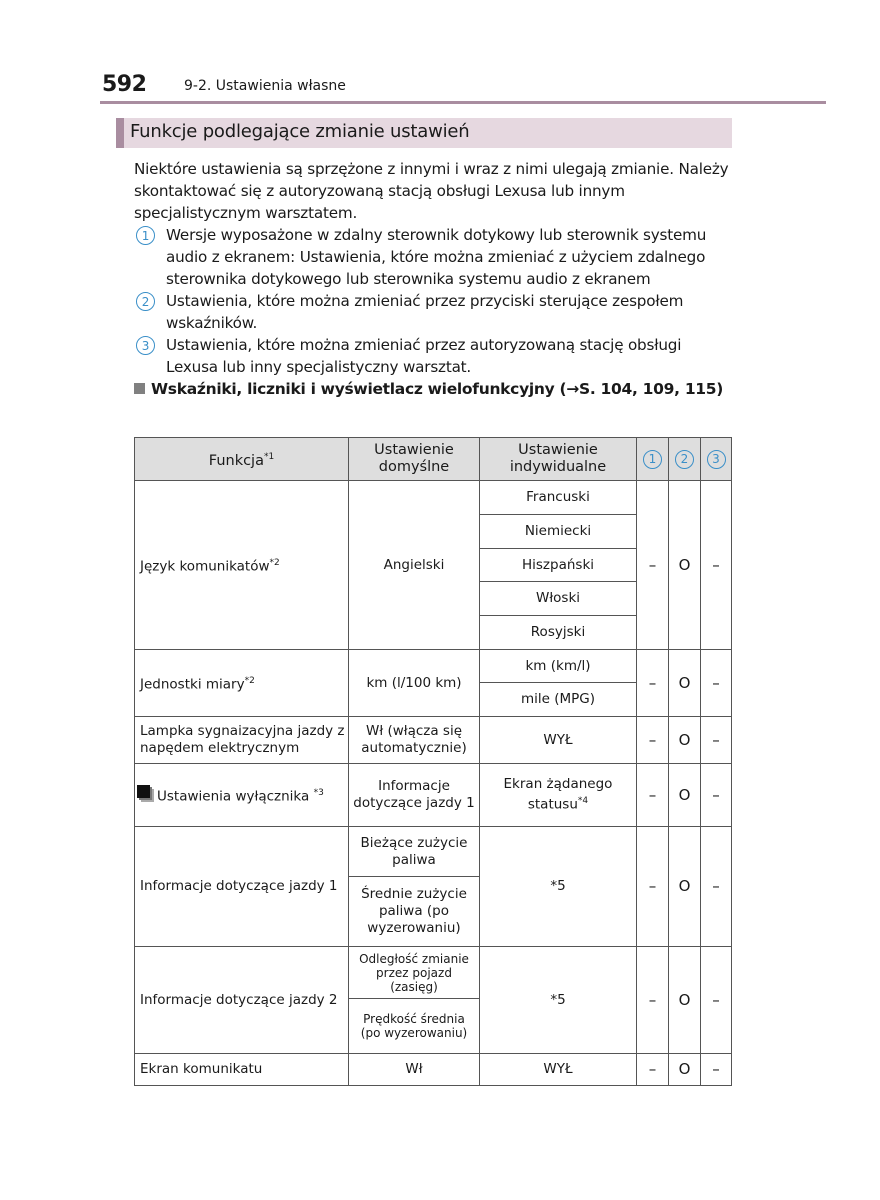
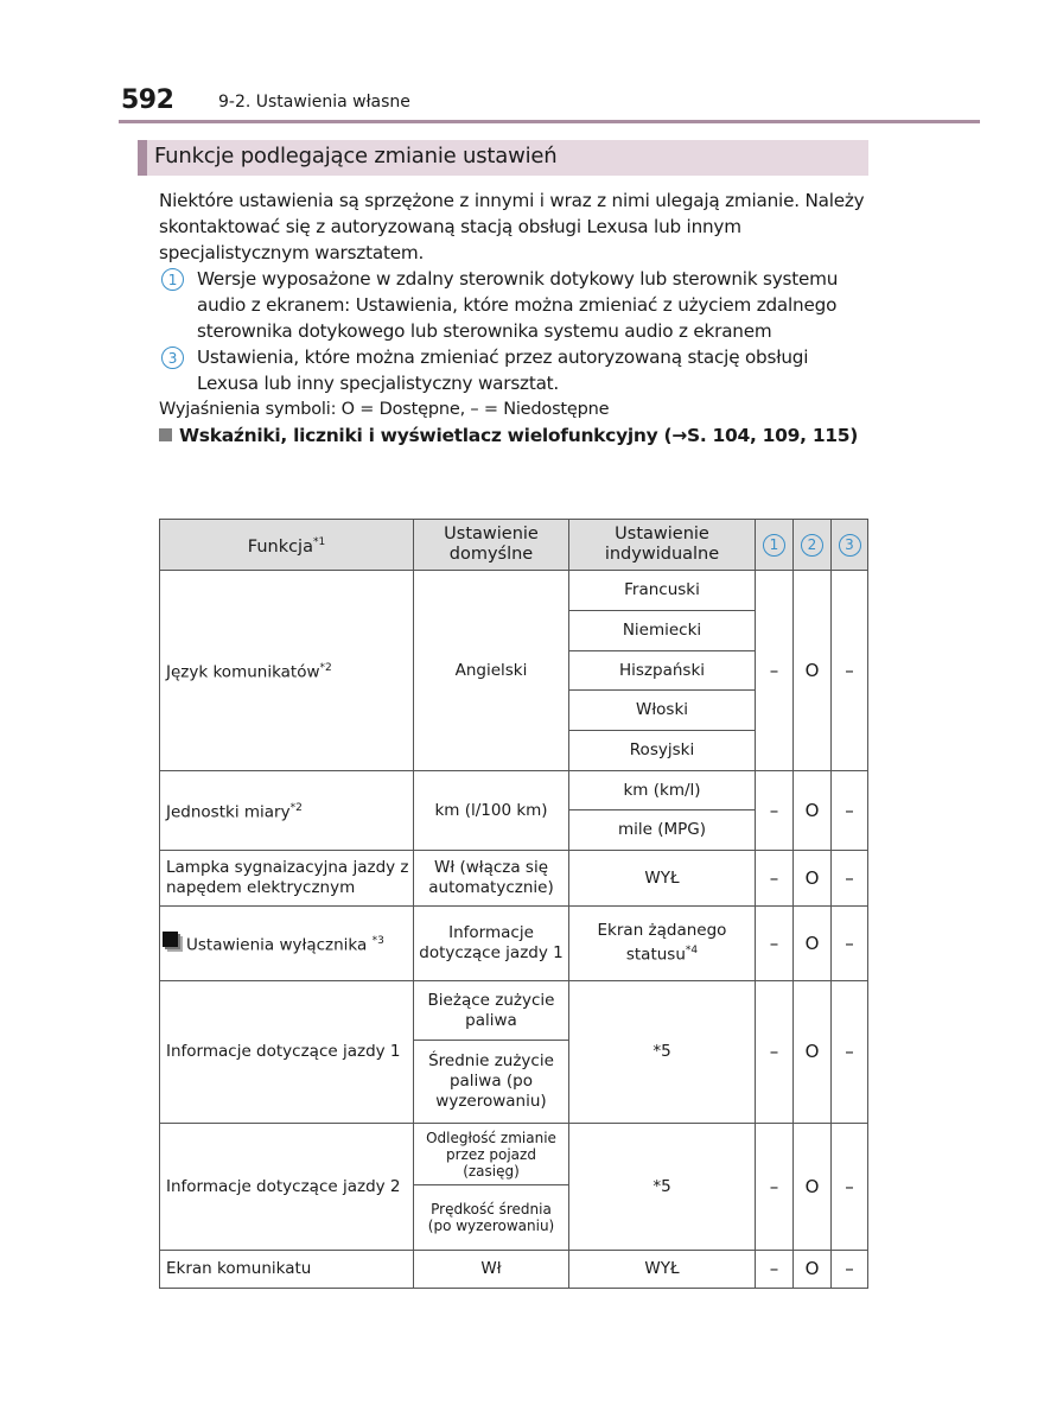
  592
  9-2. Ustawienia własne
  Funkcje podlegające zmianie ustawień
  Niektóre ustawienia są sprzężone z innymi i wraz z nimi ulegają zmianie. Należy skontaktować się z autoryzowaną stacją obsługi Lexusa lub innym specjalistycznym warsztatem.
  1
  Wersje wyposażone w zdalny sterownik dotykowy lub sterownik systemu audio z ekranem: Ustawienia, które można zmieniać z użyciem zdalnego sterownika dotykowego lub sterownika systemu audio z ekranem
- 2
- Ustawienia, które można zmieniać przez przyciski sterujące zespołem wskaźników.
  3
  Ustawienia, które można zmieniać przez autoryzowaną stację obsługi Lexusa lub inny specjalistyczny warsztat.
+ Wyjaśnienia symboli: O = Dostępne, – = Niedostępne
  Wskaźniki, liczniki i wyświetlacz wielofunkcyjny (→S. 104, 109, 115)
  Funkcja*1	Ustawienie domyślne	Ustawienie indywidualne	1	2	3
  Język komunikatów*2	Angielski	Francuski	–	O	–
  Niemiecki
  Hiszpański
  Włoski
  Rosyjski
  Jednostki miary*2	km (l/100 km)	km (km/l)	–	O	–
  mile (MPG)
  Lampka sygnaizacyjna jazdy z napędem elektrycznym	Wł (włącza się automatycznie)	WYŁ	–	O	–
  Ustawienia wyłącznika *3	Informacje dotyczące jazdy 1	Ekran żądanego statusu*4	–	O	–
  Informacje dotyczące jazdy 1	Bieżące zużycie paliwa	*5	–	O	–
  Średnie zużycie paliwa (po wyzerowaniu)
  Informacje dotyczące jazdy 2	Odległość zmianie przez pojazd (zasięg)	*5	–	O	–
  Prędkość średnia (po wyzerowaniu)
  Ekran komunikatu	Wł	WYŁ	–	O	–
